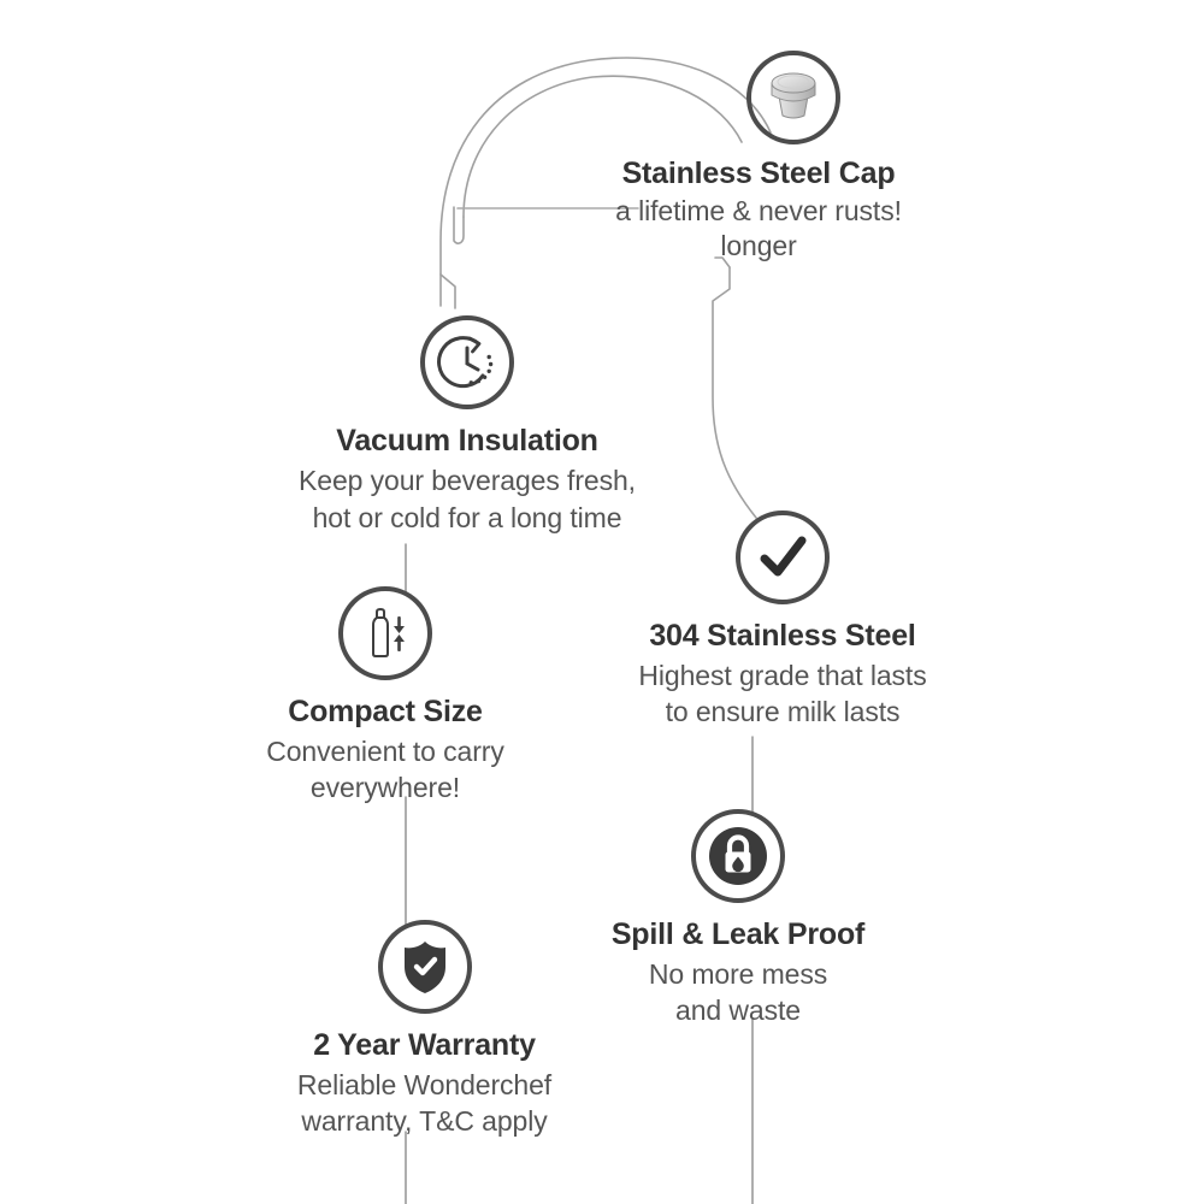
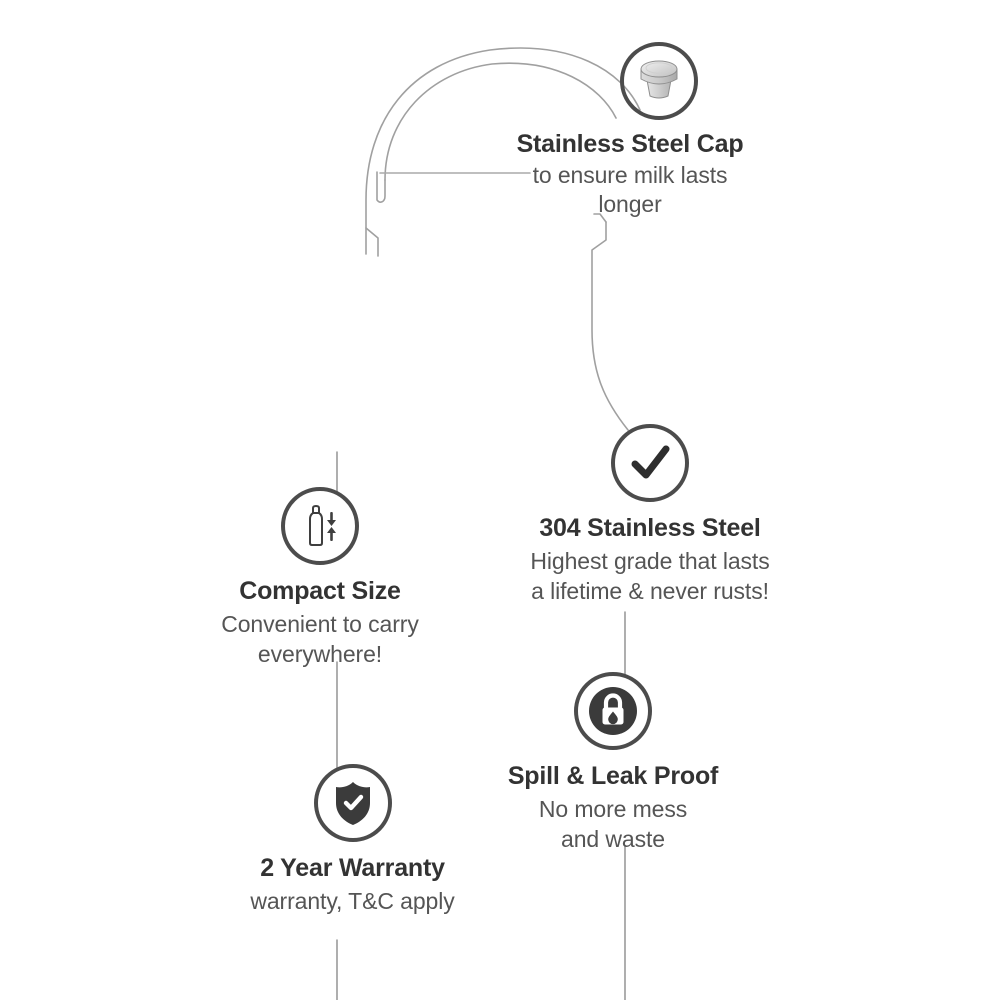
  Stainless Steel Cap
- a lifetime & never rusts!
+ to ensure milk lasts
  longer
- Vacuum Insulation
- Keep your beverages fresh,
- hot or cold for a long time
  304 Stainless Steel
  Highest grade that lasts
- to ensure milk lasts
+ a lifetime & never rusts!
  Compact Size
  Convenient to carry
  everywhere!
  Spill & Leak Proof
  No more mess
  and waste
  2 Year Warranty
- Reliable Wonderchef
  warranty, T&C apply
